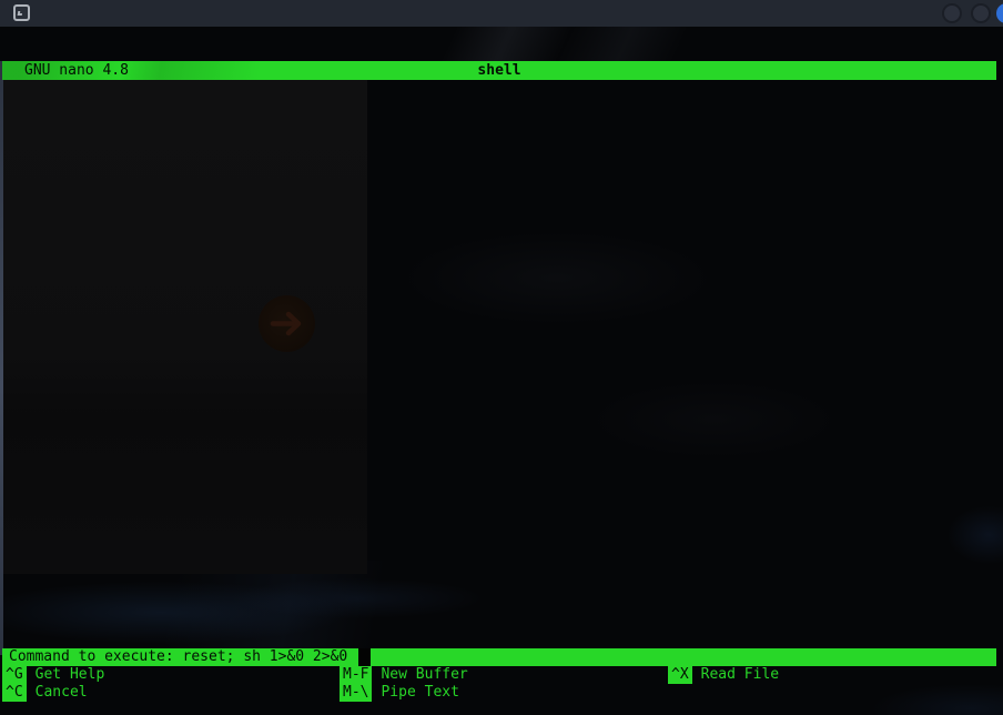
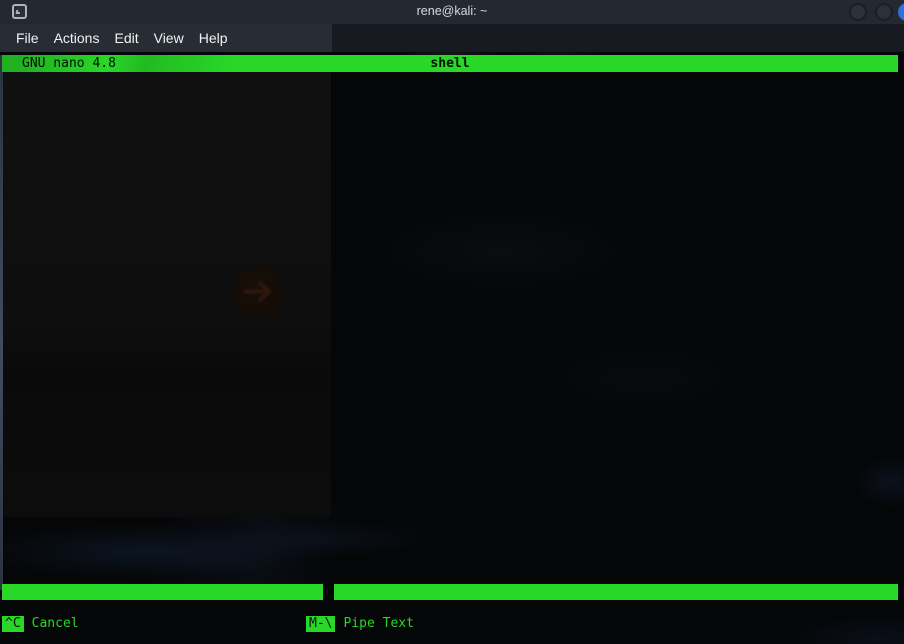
+ rene@kali: ~
+ File
+ Actions
+ Edit
+ View
+ Help
  GNU nano 4.8
  shell
- Command to execute: reset; sh 1>&0 2>&0
- ^G Get Help
- M-F New Buffer
- ^X Read File
  ^C Cancel
  M-\ Pipe Text
